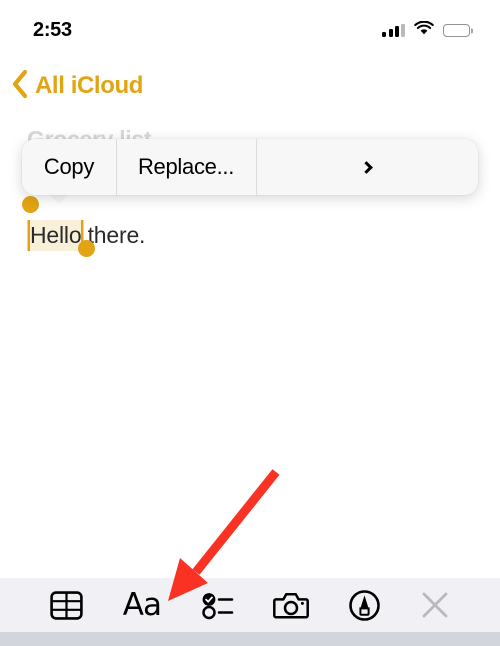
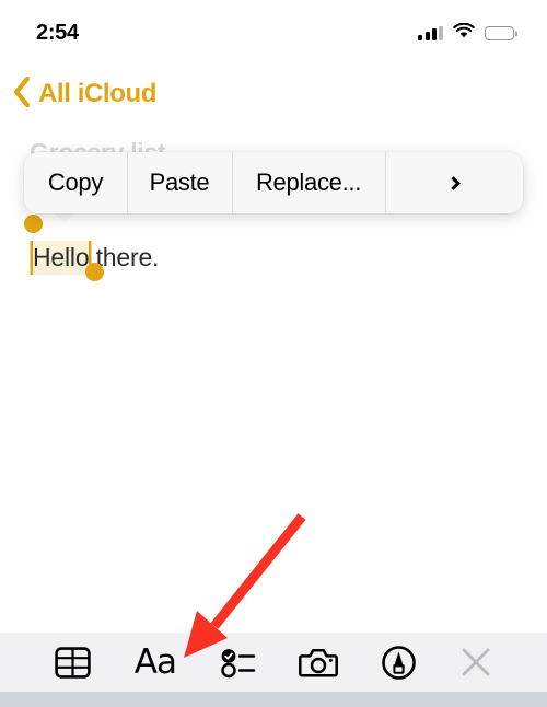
- 2:53
+ 2:54
  All iCloud
  Hello there.
  Copy
+ Paste
  Replace...
  Aa
